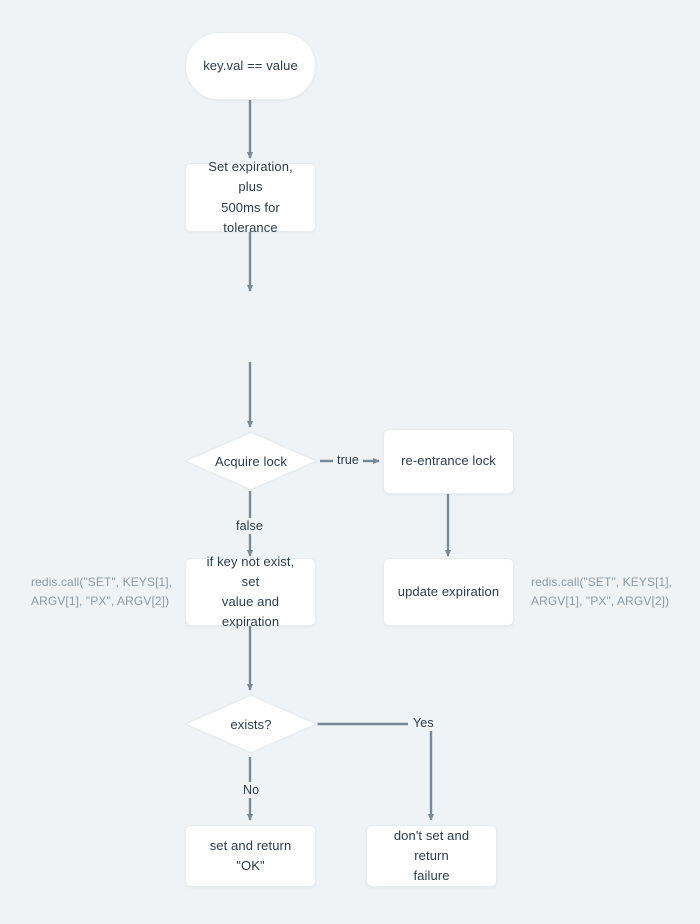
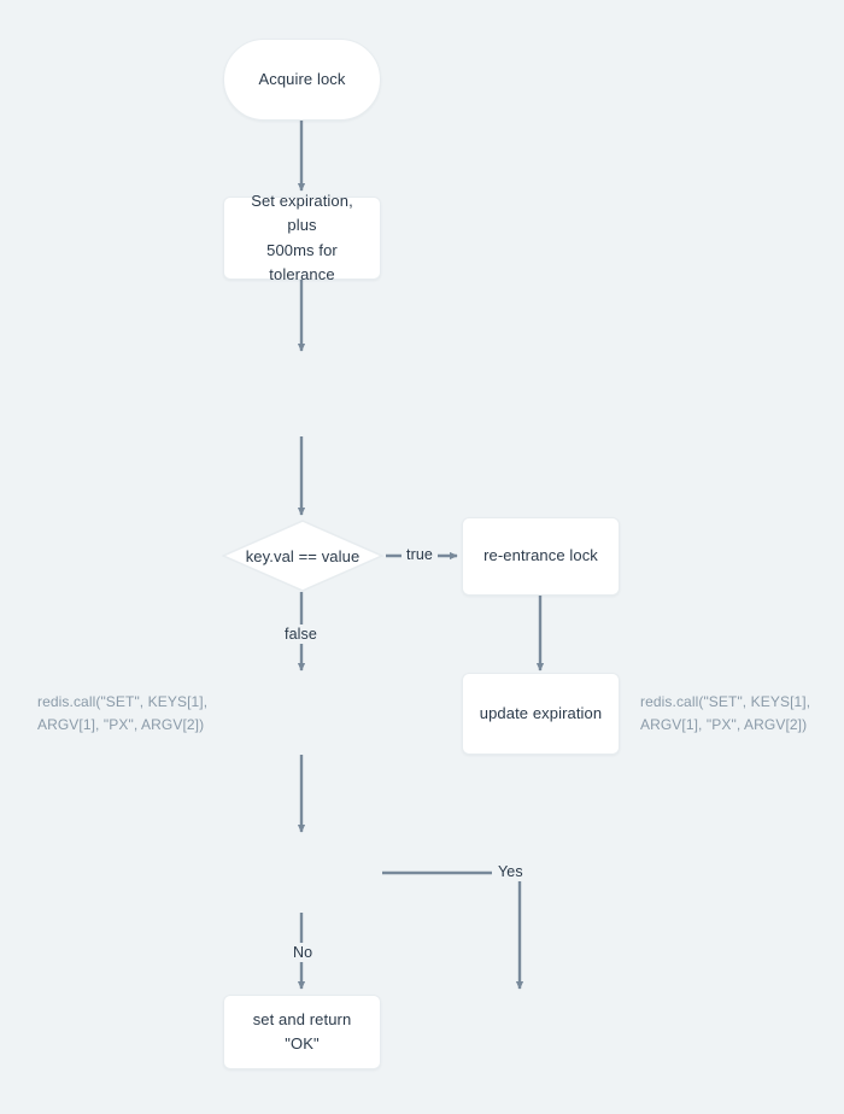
- key.val == value
+ Acquire lock
  Set expiration, plus
  500ms for tolerance
- Acquire lock
+ key.val == value
  re-entrance lock
- if key not exist, set
- value and expiration
  update expiration
- exists?
  set and return "OK"
- don't set and return
- failure
  true
  false
  Yes
  No
  redis.call("SET", KEYS[1],
  ARGV[1], "PX", ARGV[2])
  redis.call("SET", KEYS[1],
  ARGV[1], "PX", ARGV[2])
